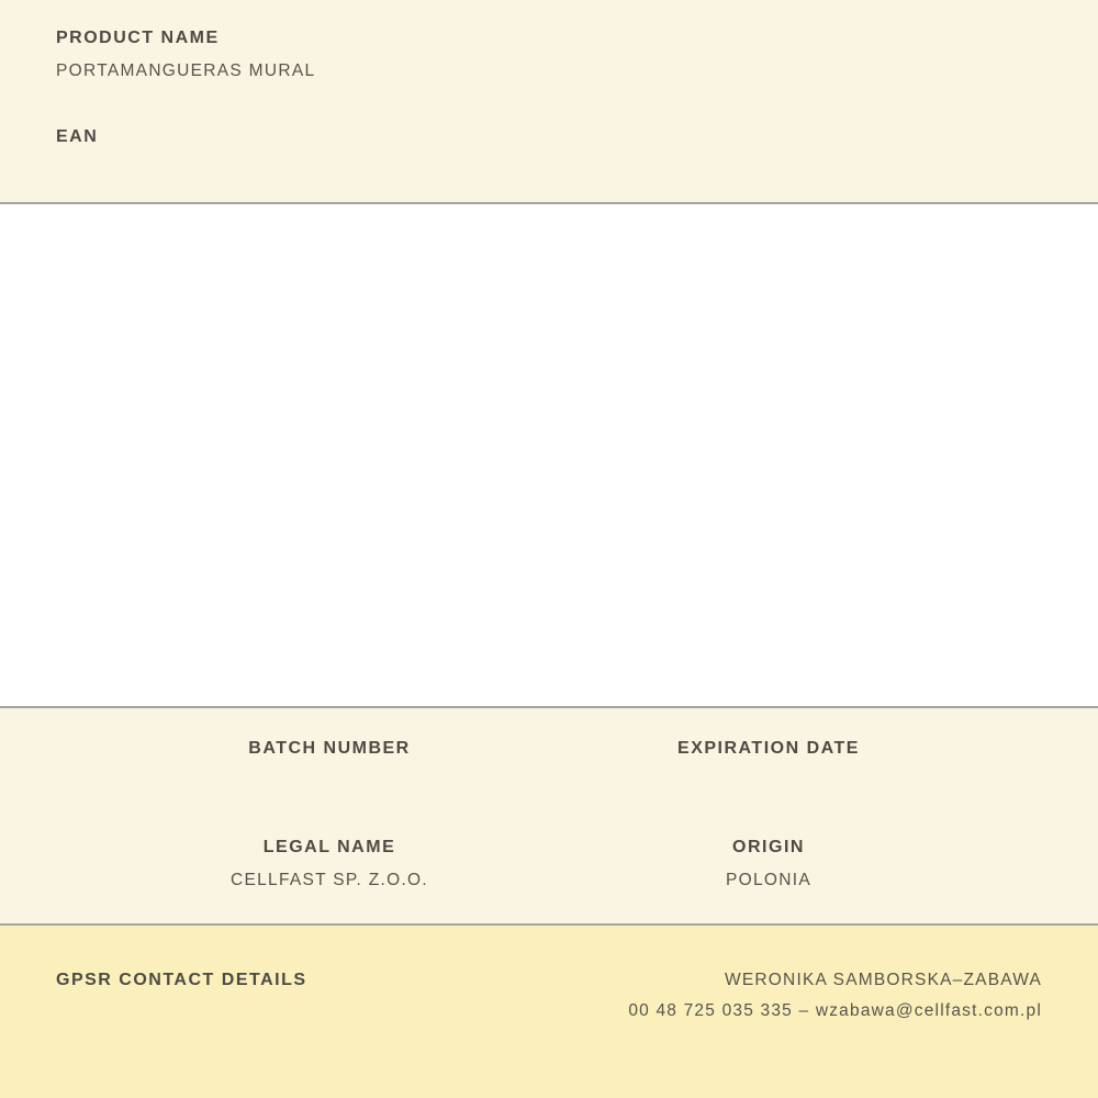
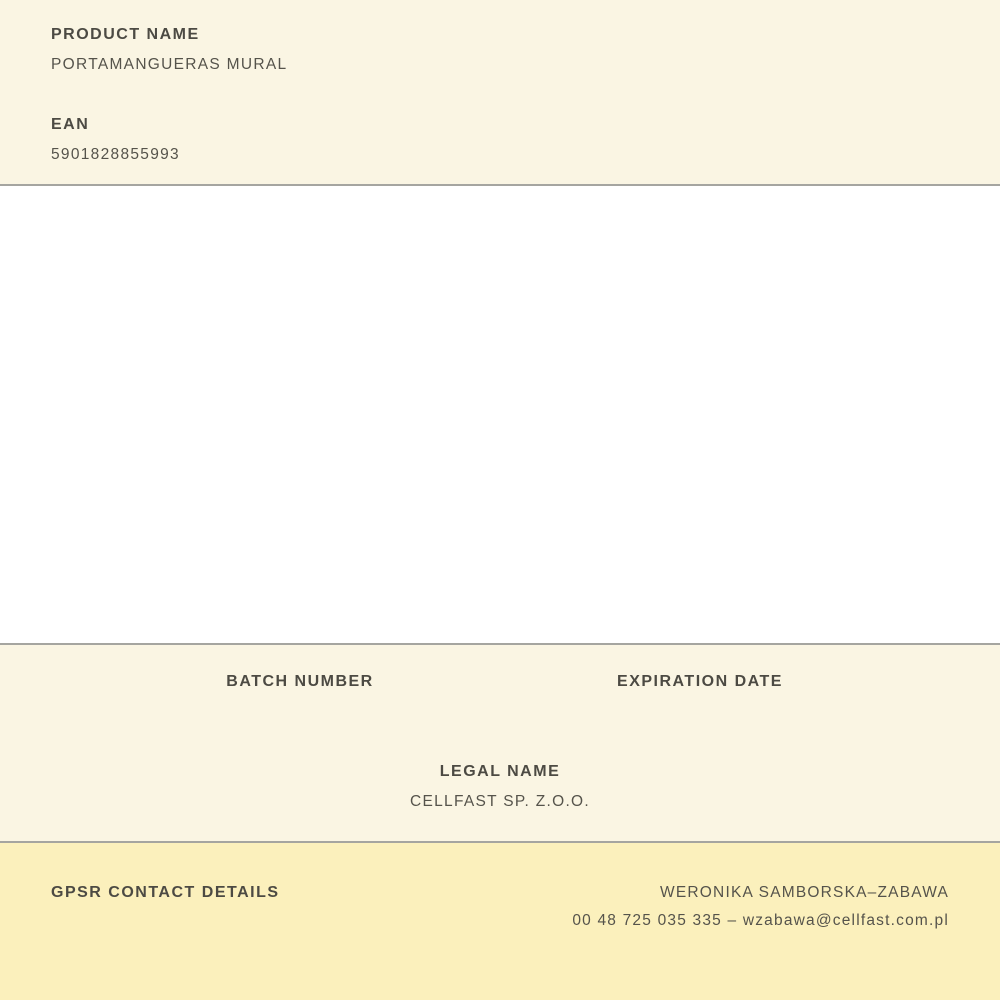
  PRODUCT NAME
  PORTAMANGUERAS MURAL
  EAN
+ 5901828855993
  BATCH NUMBER
  EXPIRATION DATE
  LEGAL NAME
  CELLFAST SP. Z.O.O.
- ORIGIN
- POLONIA
  GPSR CONTACT DETAILS
  WERONIKA SAMBORSKA–ZABAWA
  00 48 725 035 335 – wzabawa@cellfast.com.pl
